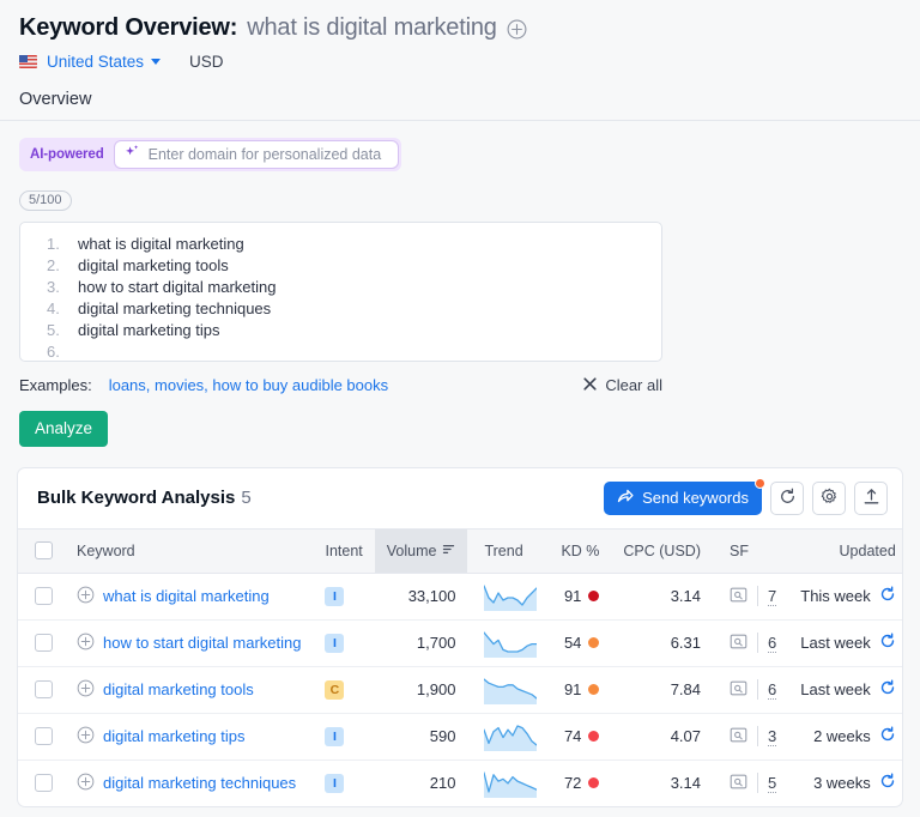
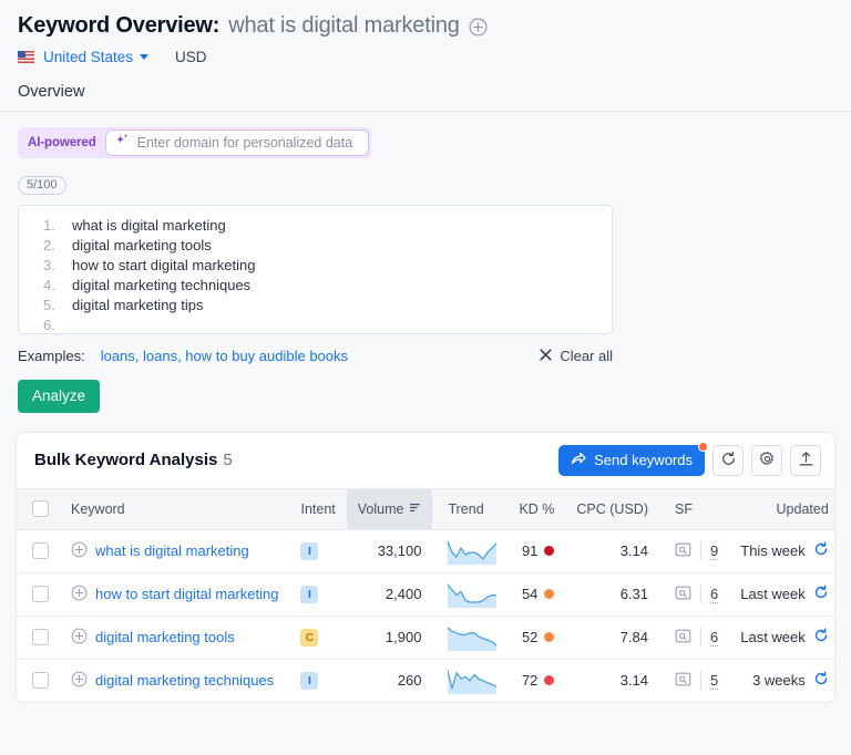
  Keyword Overview:
  what is digital marketing
  United States
  USD
  Overview
  AI-powered
  Enter domain for personalized data
  5/100
  1.
  what is digital marketing
  2.
  digital marketing tools
  3.
  how to start digital marketing
  4.
  digital marketing techniques
  5.
  digital marketing tips
  6.
  Examples:
- loans, movies, how to buy audible books
+ loans, loans, how to buy audible books
  Clear all
  Analyze
  Bulk Keyword Analysis
  5
  Send keywords
  	Keyword	Intent	Volume	Trend	KD %	CPC (USD)	SF	Updated
- 	what is digital marketing	I	33,100		91	3.14	7	This week
+ 	what is digital marketing	I	33,100		91	3.14	9	This week
- 	how to start digital marketing	I	1,700		54	6.31	6	Last week
+ 	how to start digital marketing	I	2,400		54	6.31	6	Last week
- 	digital marketing tools	C	1,900		91	7.84	6	Last week
+ 	digital marketing tools	C	1,900		52	7.84	6	Last week
- 	digital marketing tips	I	590		74	4.07	3	2 weeks
- 	digital marketing techniques	I	210		72	3.14	5	3 weeks
+ 	digital marketing techniques	I	260		72	3.14	5	3 weeks
